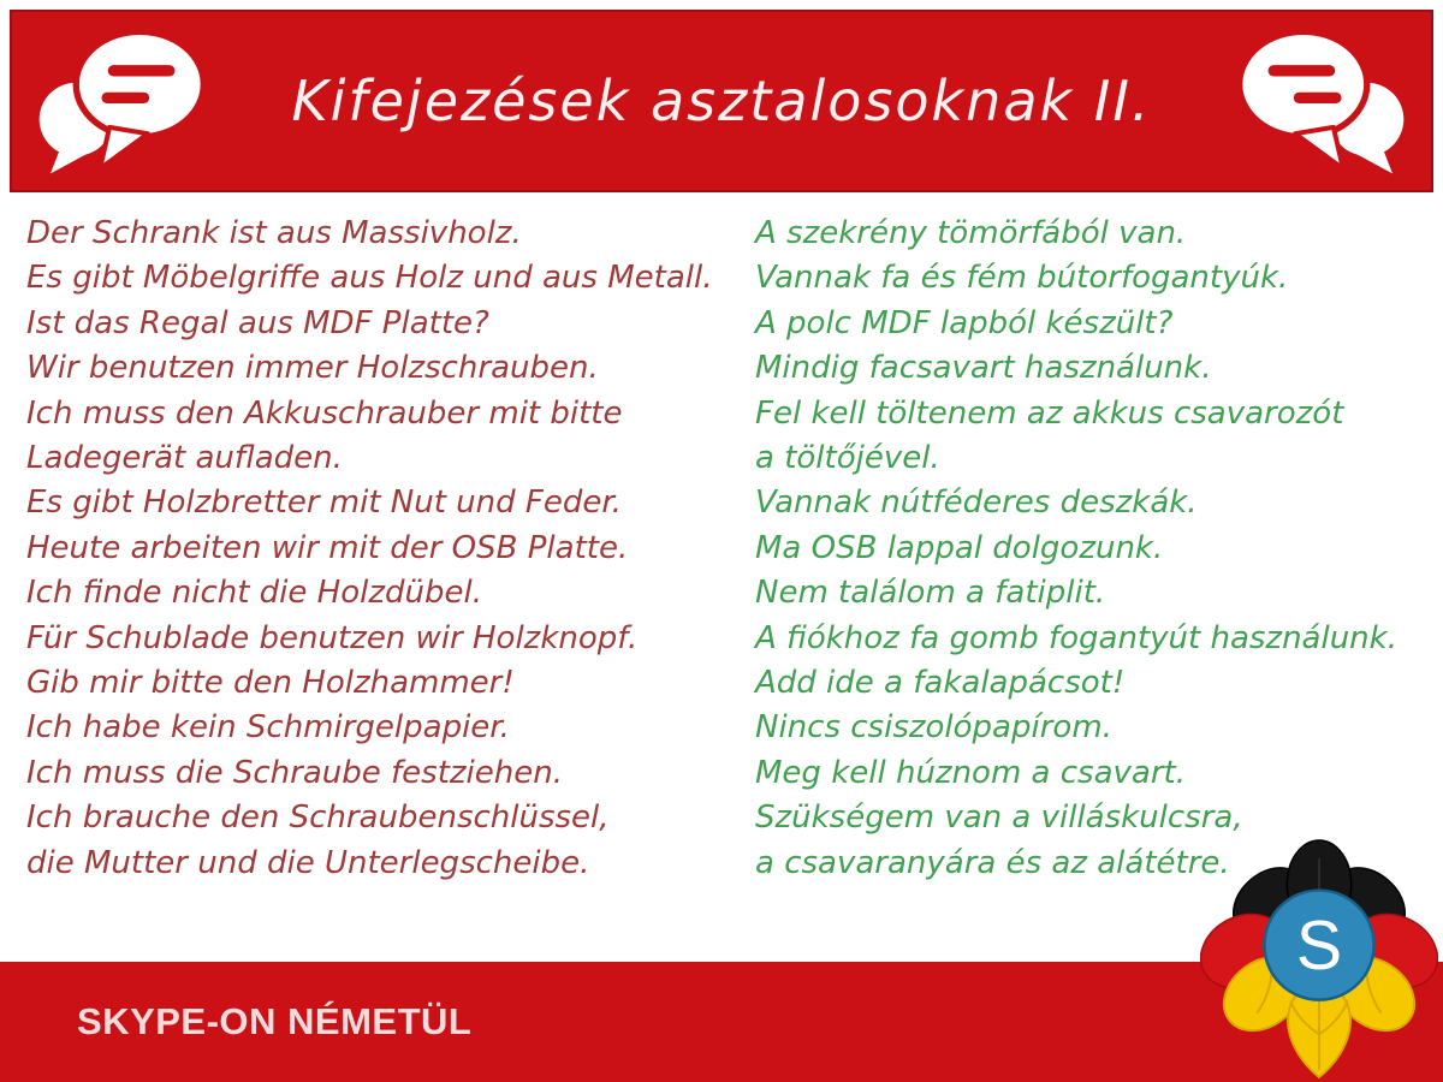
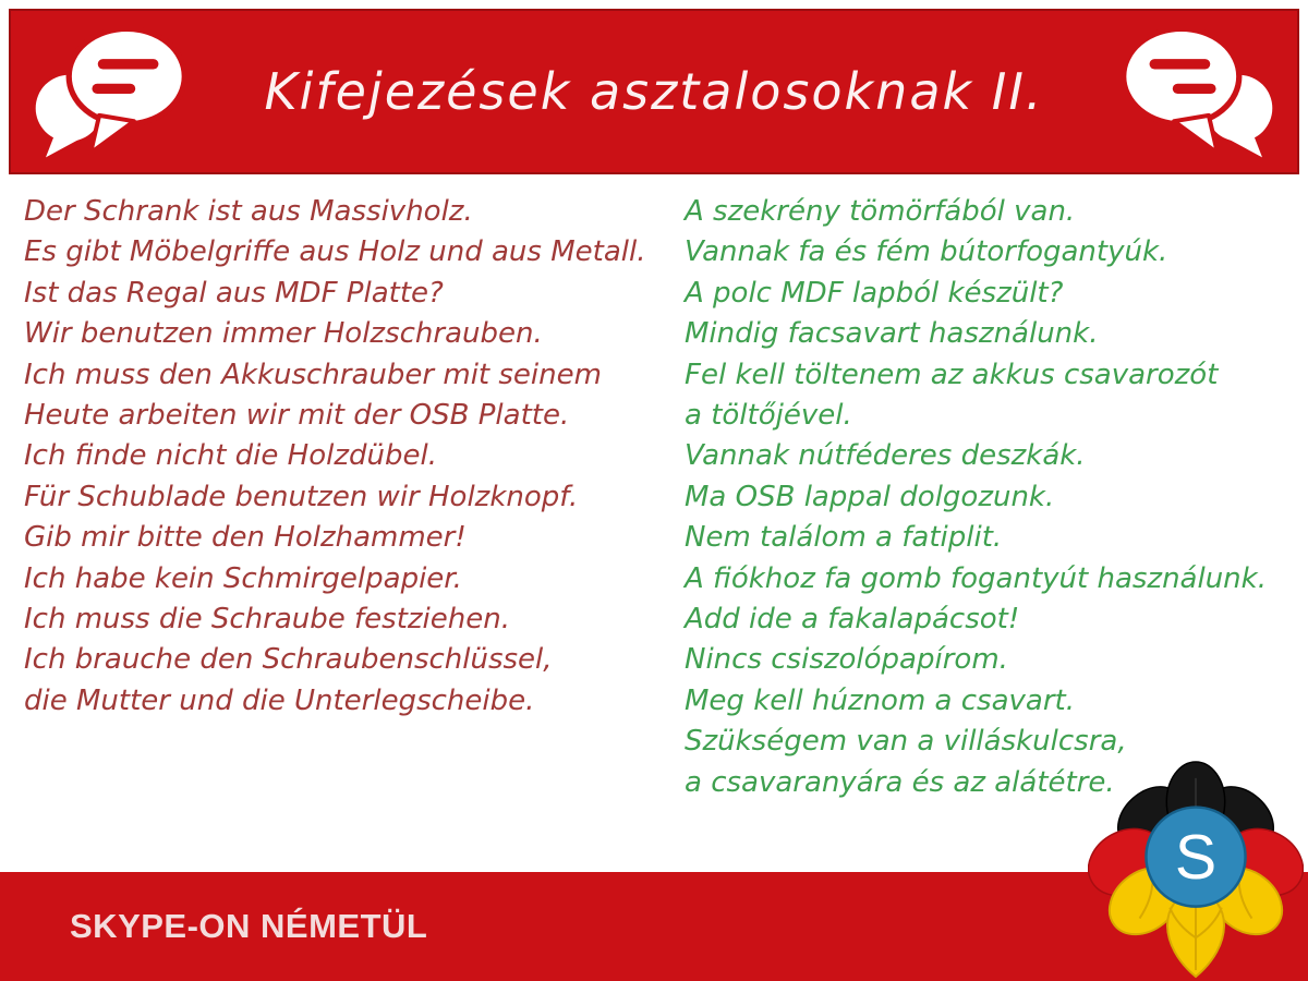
  Kifejezések asztalosoknak II.
  Der Schrank ist aus Massivholz.
  Es gibt Möbelgriffe aus Holz und aus Metall.
  Ist das Regal aus MDF Platte?
  Wir benutzen immer Holzschrauben.
- Ich muss den Akkuschrauber mit bitte
+ Ich muss den Akkuschrauber mit seinem
- Ladegerät aufladen.
- Es gibt Holzbretter mit Nut und Feder.
  Heute arbeiten wir mit der OSB Platte.
  Ich finde nicht die Holzdübel.
  Für Schublade benutzen wir Holzknopf.
  Gib mir bitte den Holzhammer!
  Ich habe kein Schmirgelpapier.
  Ich muss die Schraube festziehen.
  Ich brauche den Schraubenschlüssel,
  die Mutter und die Unterlegscheibe.
  A szekrény tömörfából van.
  Vannak fa és fém bútorfogantyúk.
  A polc MDF lapból készült?
  Mindig facsavart használunk.
  Fel kell töltenem az akkus csavarozót
  a töltőjével.
  Vannak nútféderes deszkák.
  Ma OSB lappal dolgozunk.
  Nem találom a fatiplit.
  A fiókhoz fa gomb fogantyút használunk.
  Add ide a fakalapácsot!
  Nincs csiszolópapírom.
  Meg kell húznom a csavart.
  Szükségem van a villáskulcsra,
  a csavaranyára és az alátétre.
  SKYPE-ON NÉMETÜL
  S
